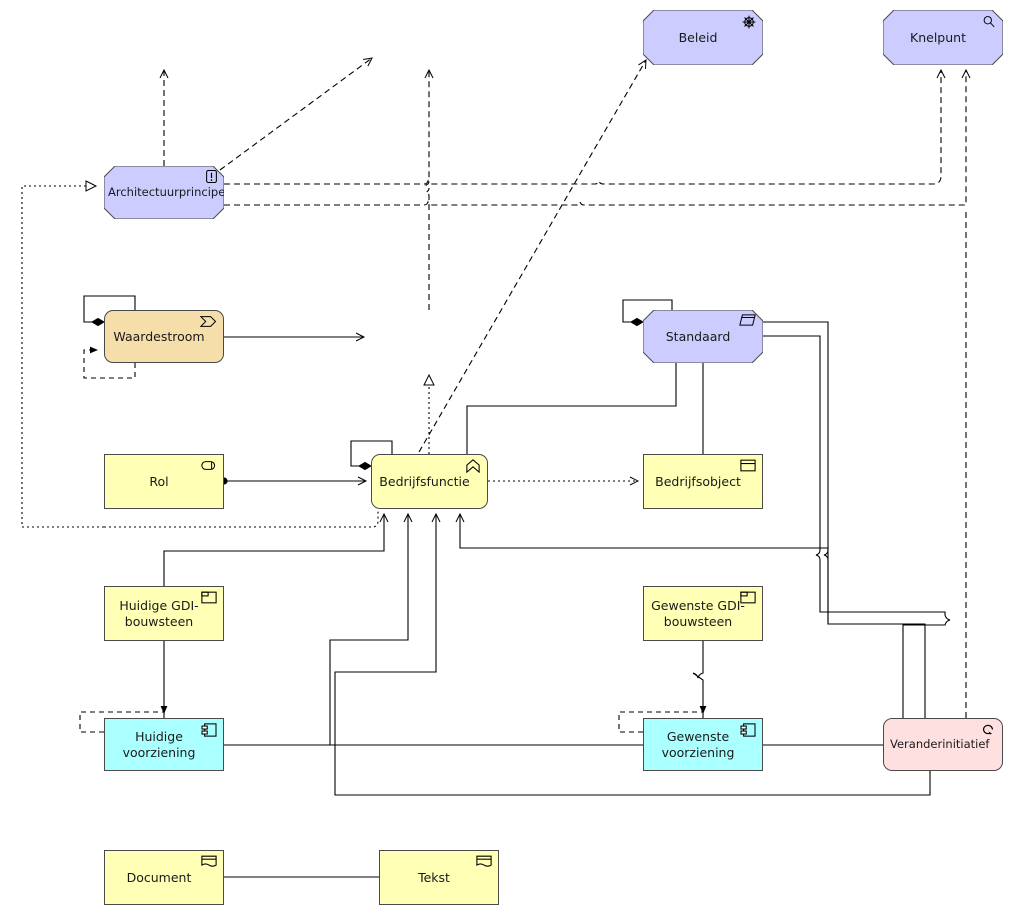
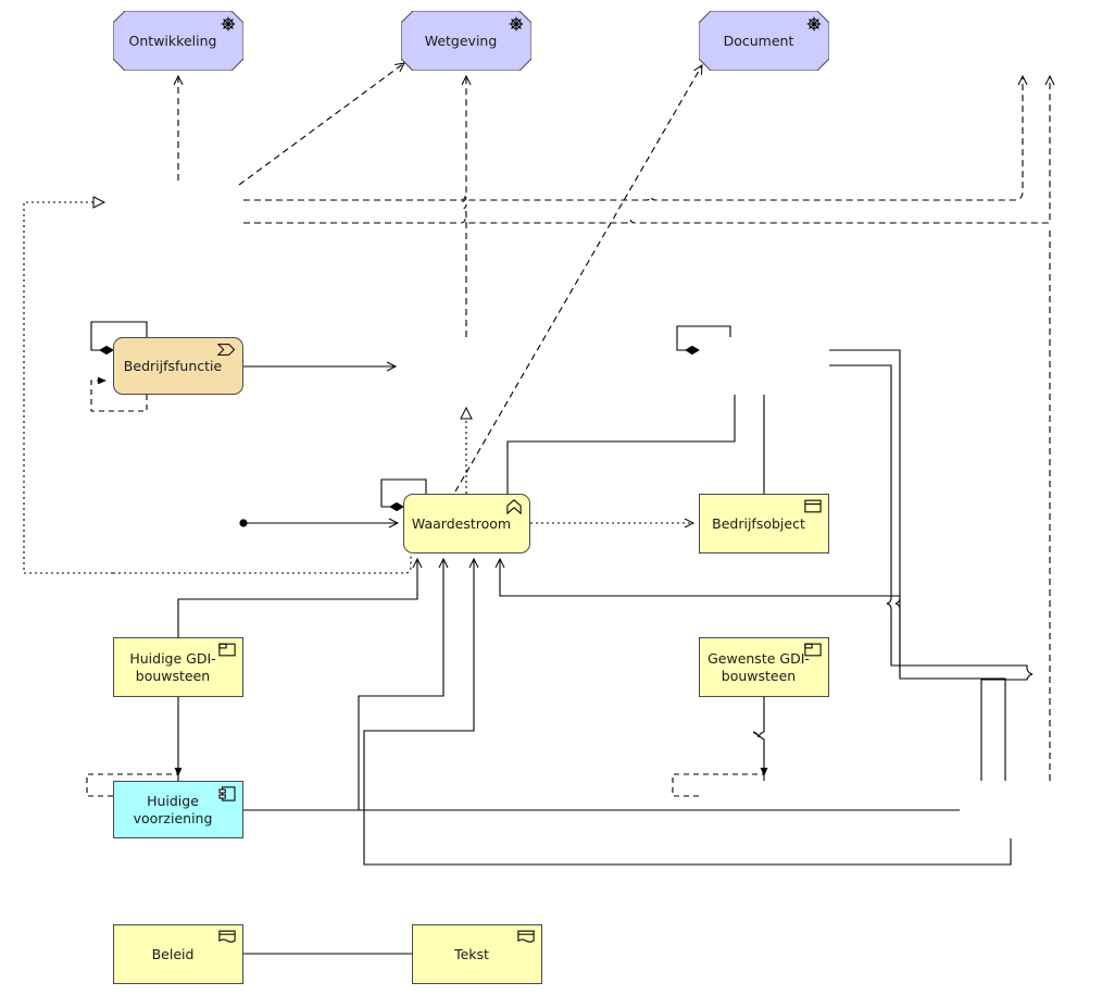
+ Ontwikkeling
+ Wetgeving
- Beleid
+ Document
- Knelpunt
- Architectuurprincipe
- Waardestroom
+ Bedrijfsfunctie
- Standaard
- Rol
- Bedrijfsfunctie
+ Waardestroom
  Bedrijfsobject
  Huidige GDI-bouwsteen
  Gewenste GDI-bouwsteen
  Huidige voorziening
- Gewenste voorziening
- Veranderinitiatief
- Document
+ Beleid
  Tekst
